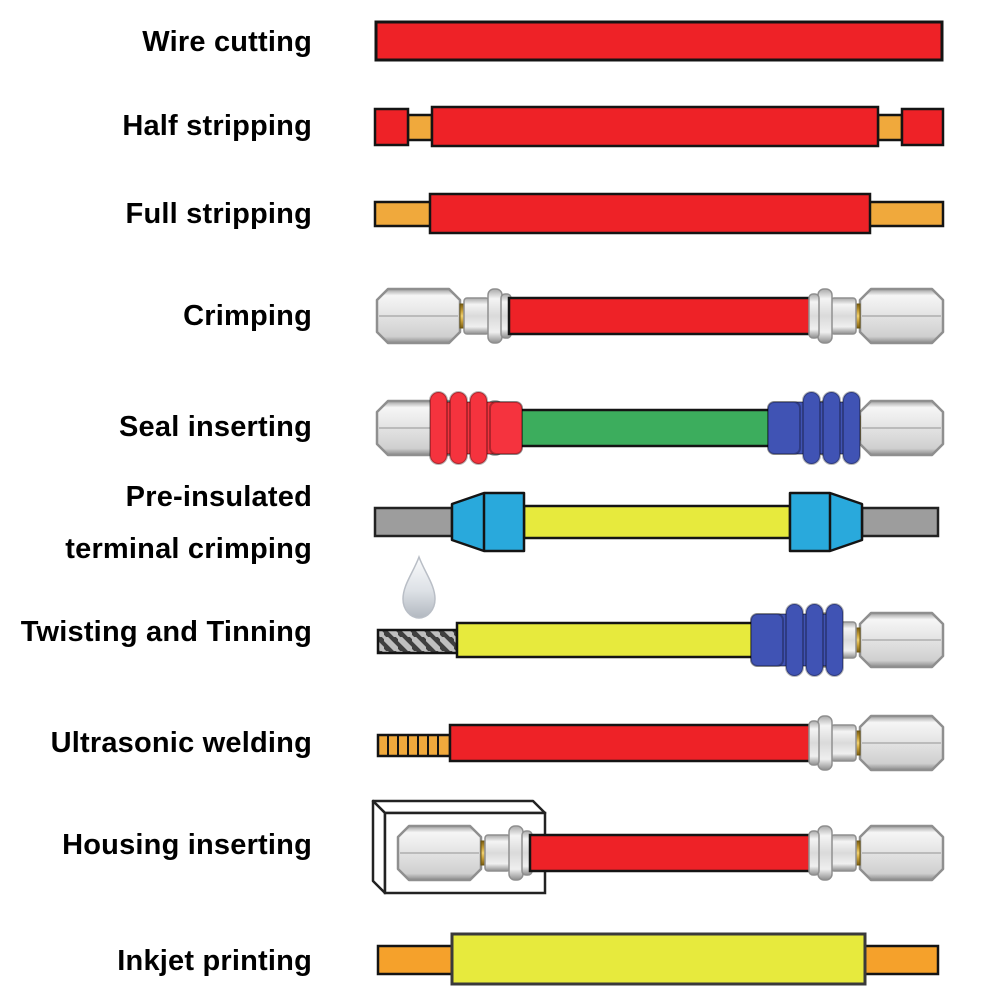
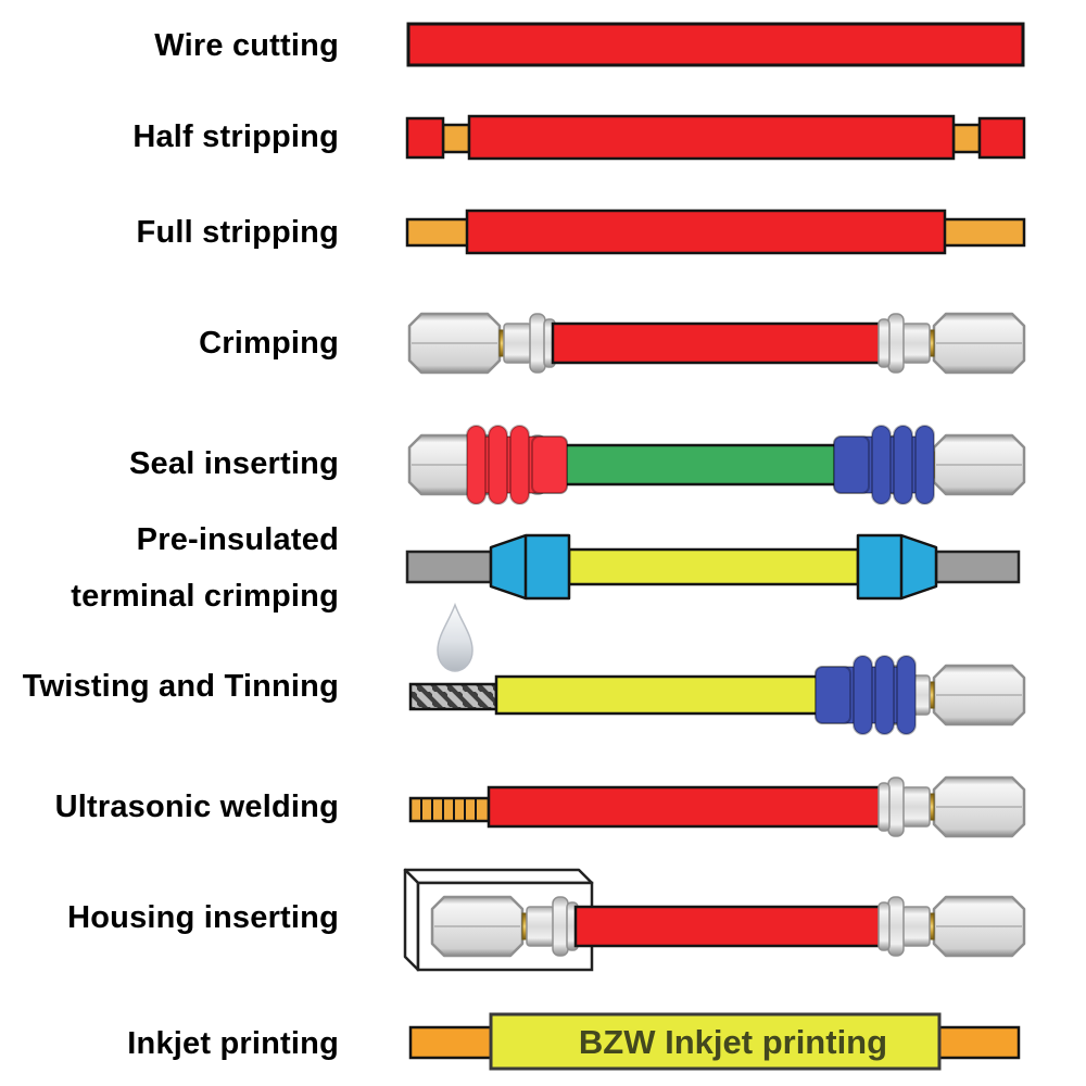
  Wire cutting
  Half stripping
  Full stripping
  Crimping
  Seal inserting
  Pre-insulated terminal crimping
  Twisting and Tinning
  Ultrasonic welding
  Housing inserting
  Inkjet printing
+ BZW Inkjet printing
